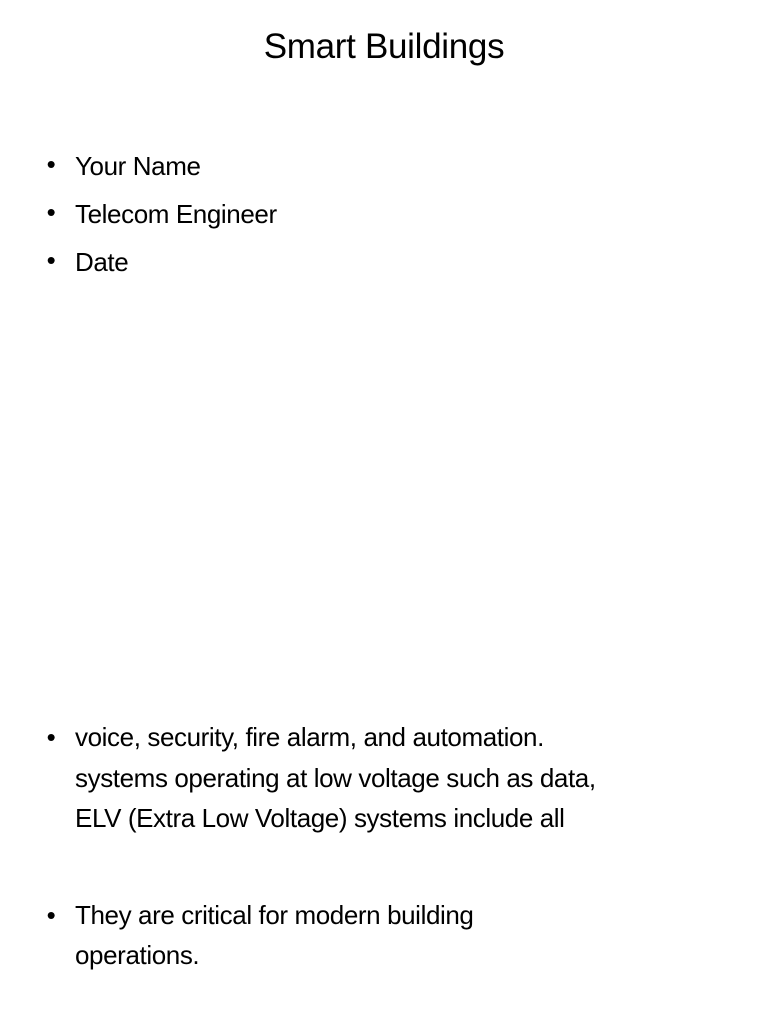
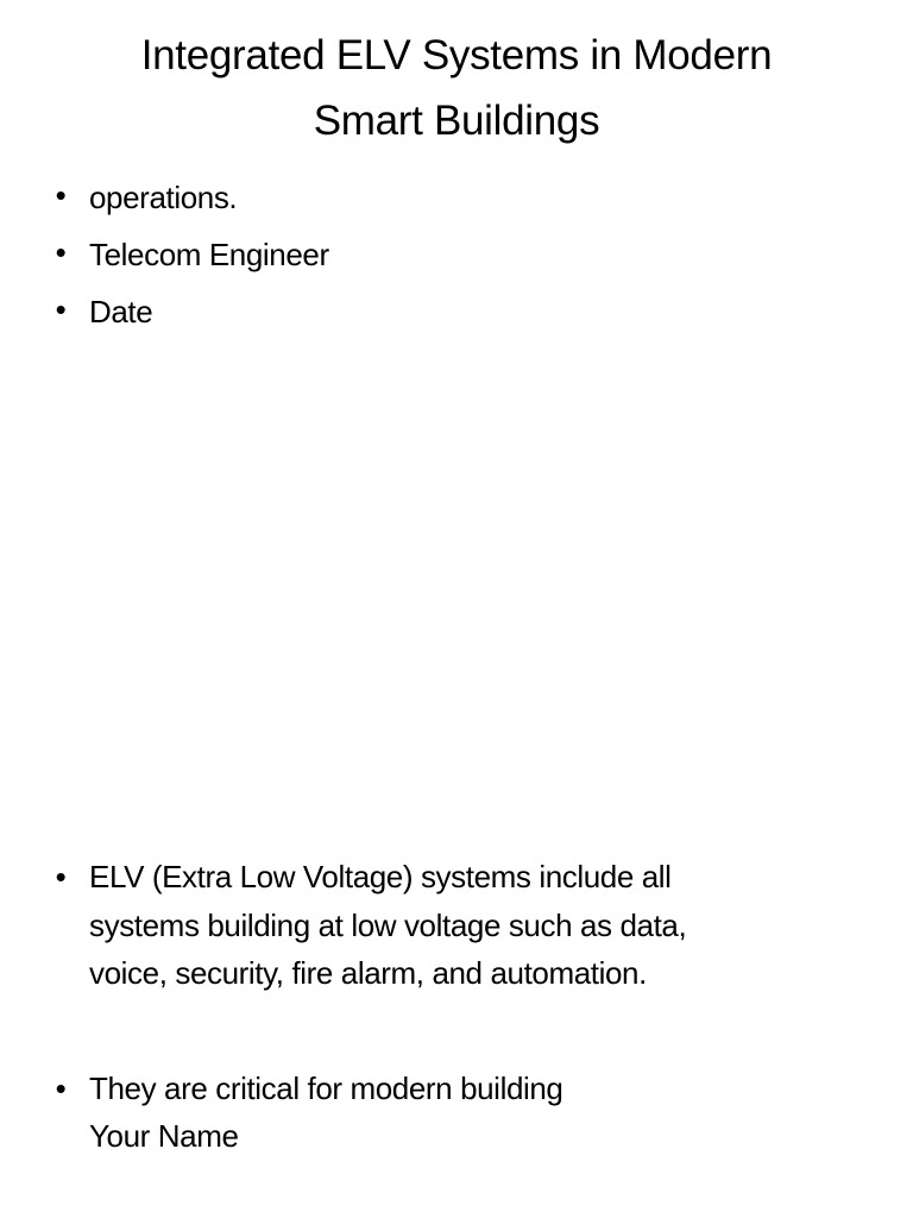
+ Integrated ELV Systems in Modern
  Smart Buildings
  •
- Your Name
+ operations.
  •
  Telecom Engineer
  •
  Date
  •
- voice, security, fire alarm, and automation.
+ ELV (Extra Low Voltage) systems include all
- systems operating at low voltage such as data,
+ systems building at low voltage such as data,
- ELV (Extra Low Voltage) systems include all
+ voice, security, fire alarm, and automation.
  •
  They are critical for modern building
- operations.
+ Your Name
